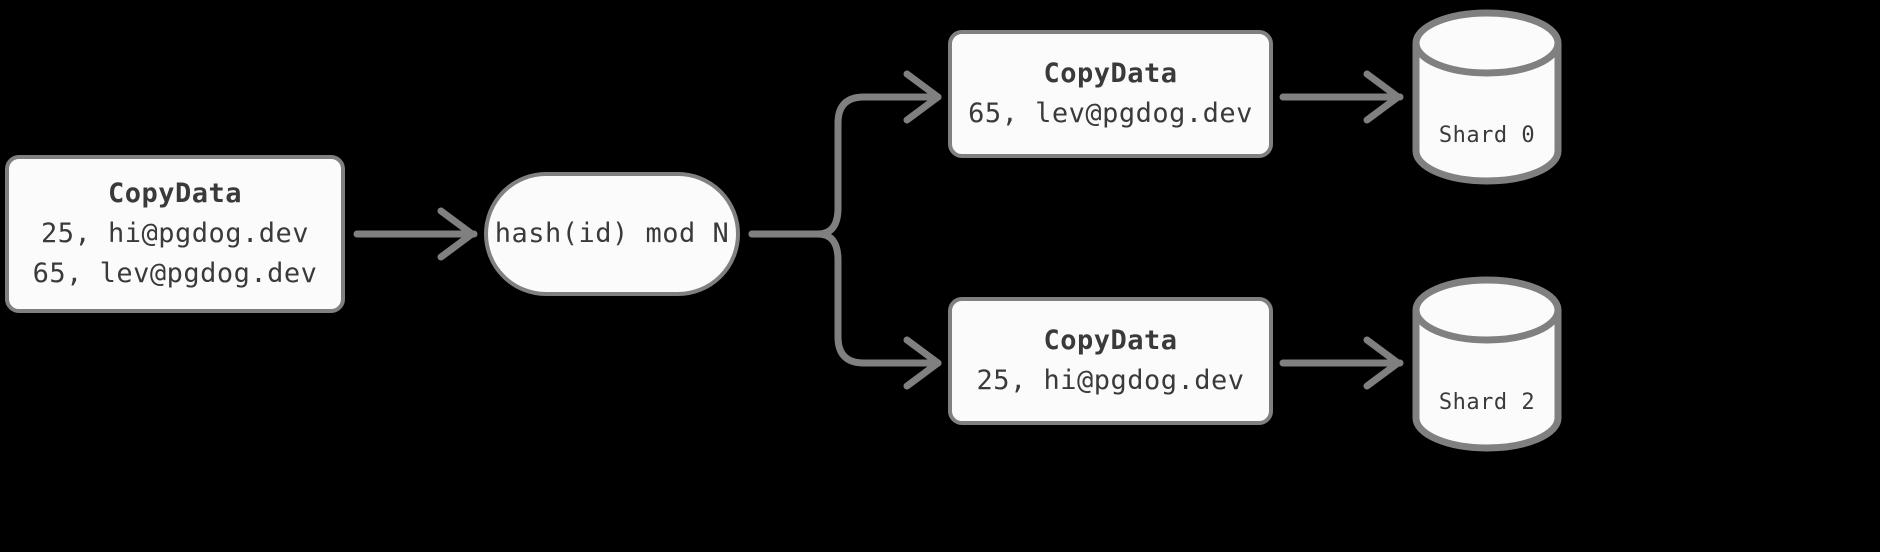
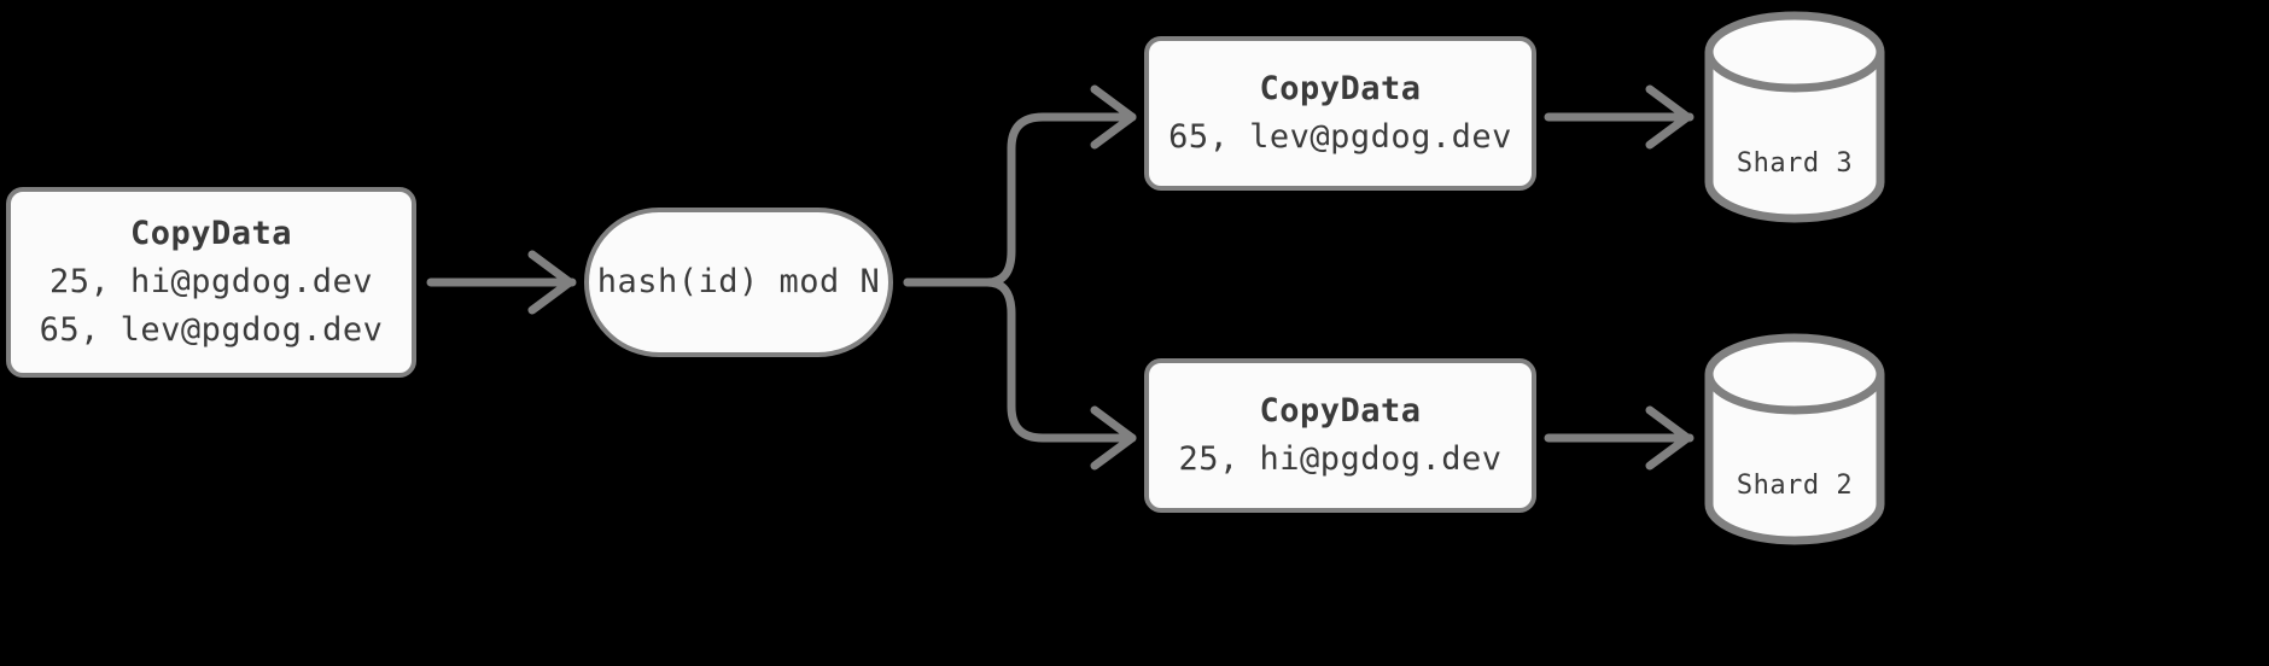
  CopyData
  25, hi@pgdog.dev
  65, lev@pgdog.dev
  hash(id) mod N
  CopyData
  65, lev@pgdog.dev
  CopyData
  25, hi@pgdog.dev
- Shard 0
+ Shard 3
  Shard 2
